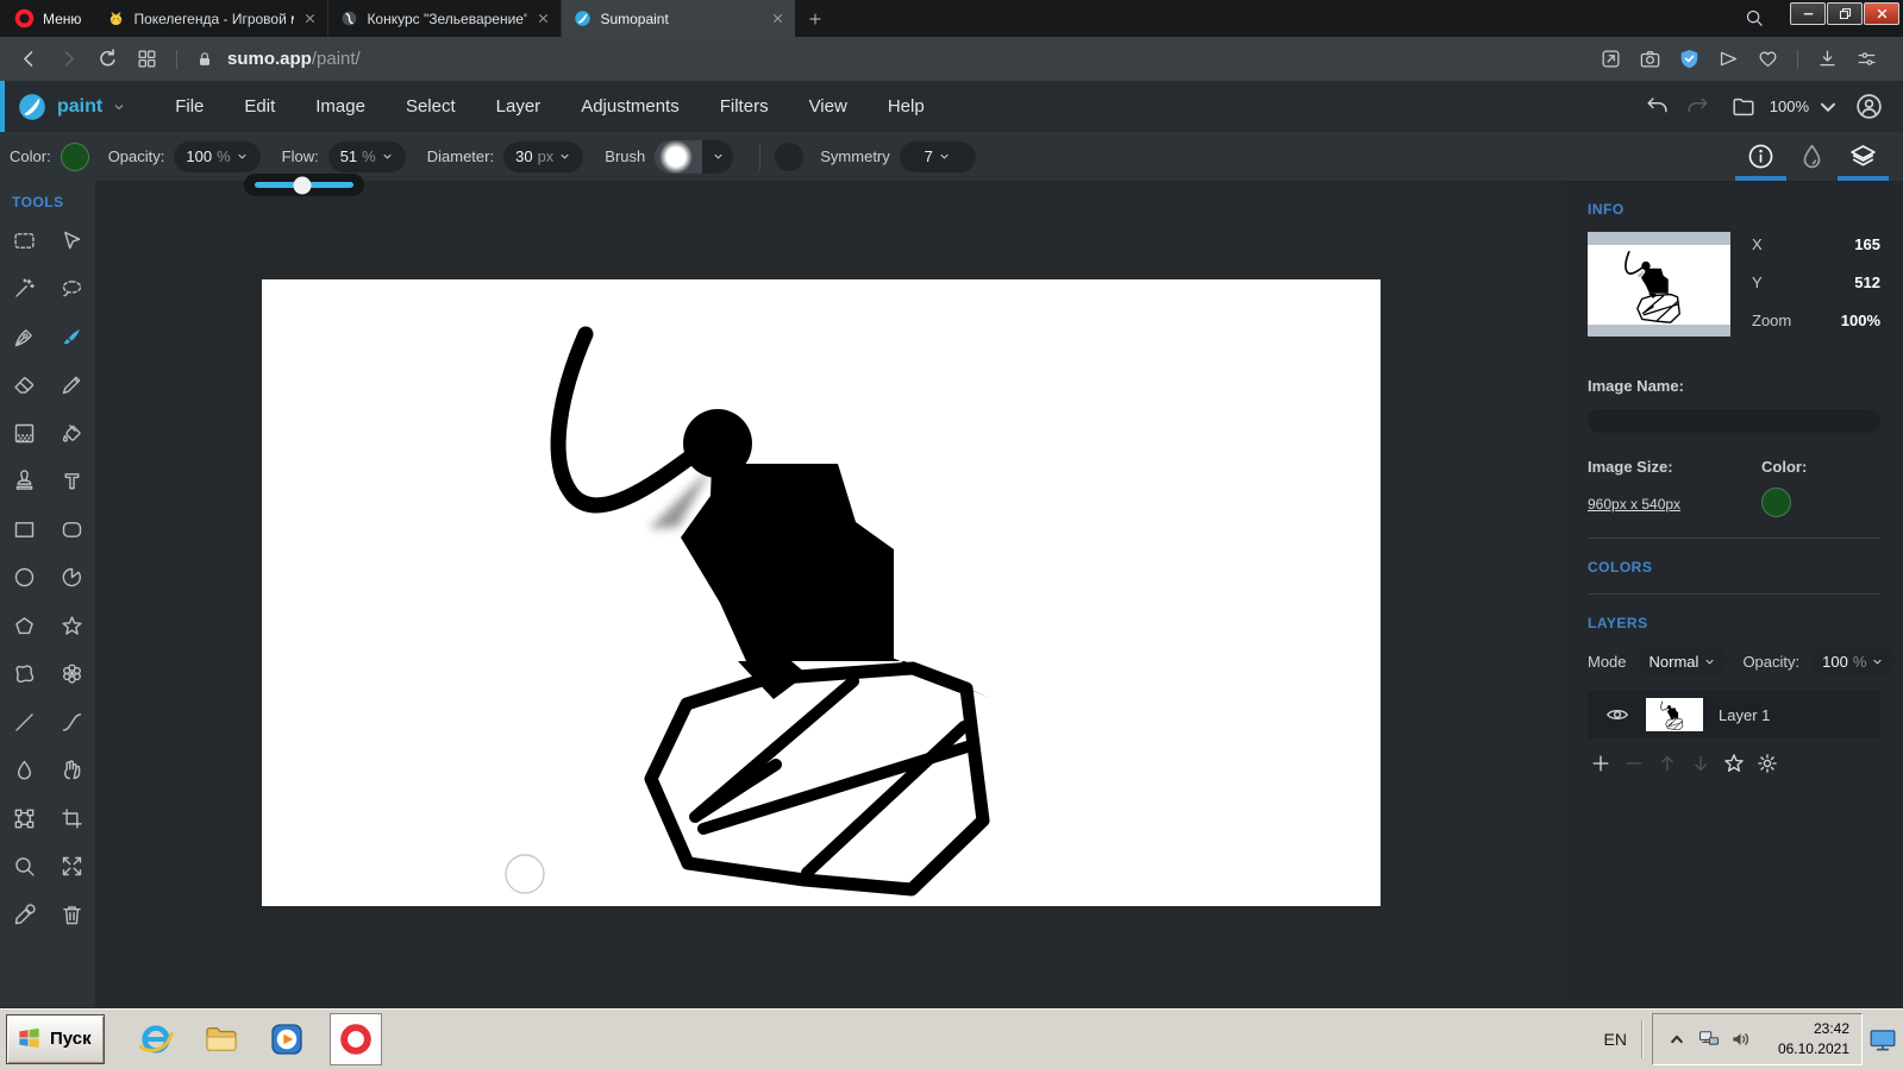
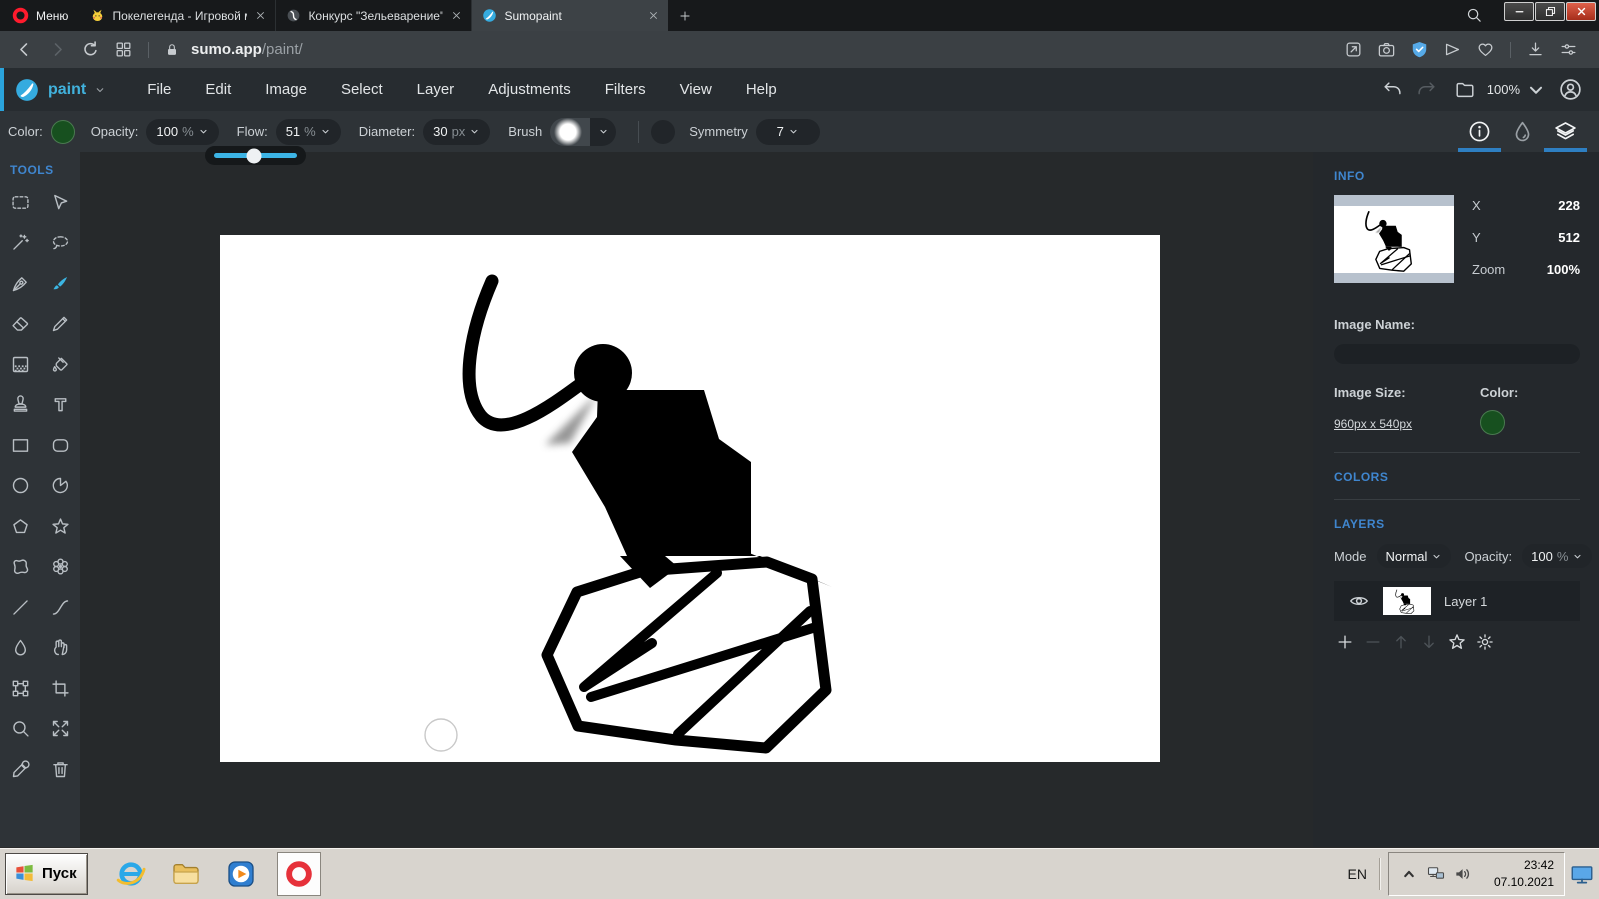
  Меню
  Покелегенда - Игровой
  Конкурс "Зельеварение"
  Sumopaint
  sumo.app/paint/
  paint
  File
  Edit
  Image
  Select
  Layer
  Adjustments
  Filters
  View
  Help
  100%
  Color:
  Opacity:
  100
  %
  Flow:
  51
  %
  Diameter:
  30
  px
  Brush
  Symmetry
  7
  TOOLS
  INFO
  X
- 165
+ 228
  Y
  512
  Zoom
  100%
  Image Name:
  Image Size:
  960px x 540px
  Color:
  COLORS
  LAYERS
  Mode
  Normal
  Opacity:
  100
  %
  Layer 1
  Пуск
  EN
  23:42
- 06.10.2021
+ 07.10.2021
